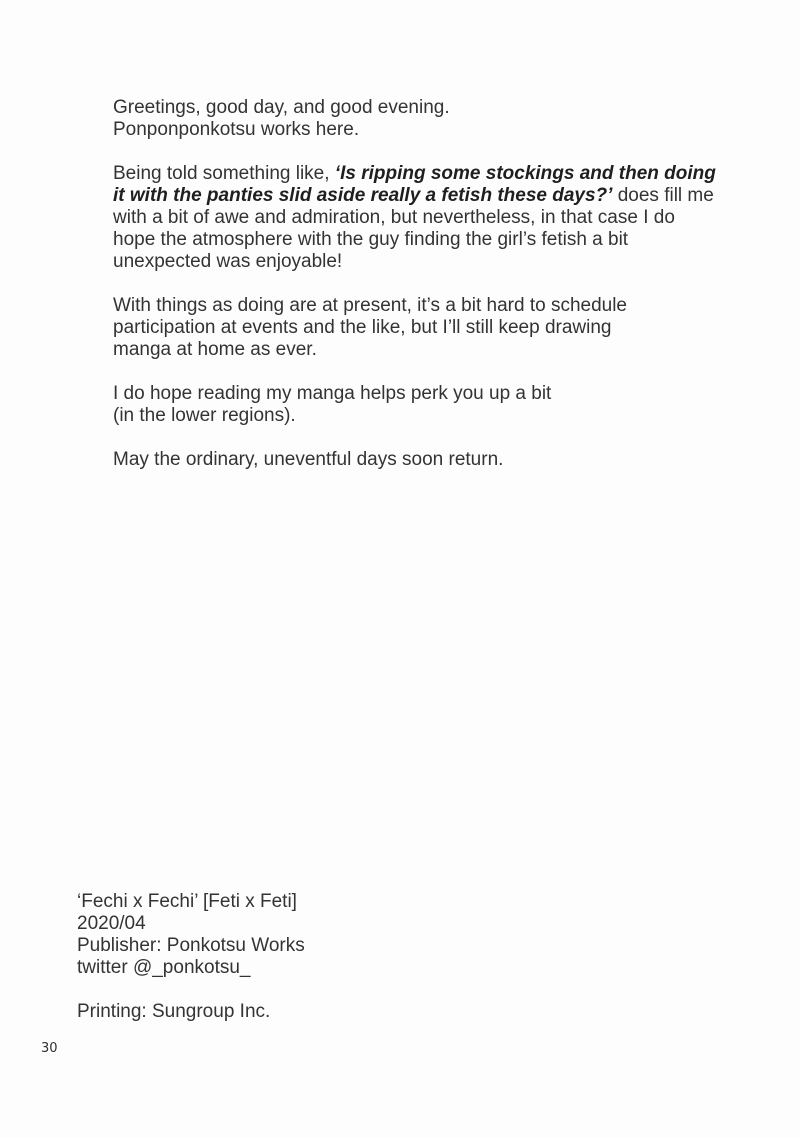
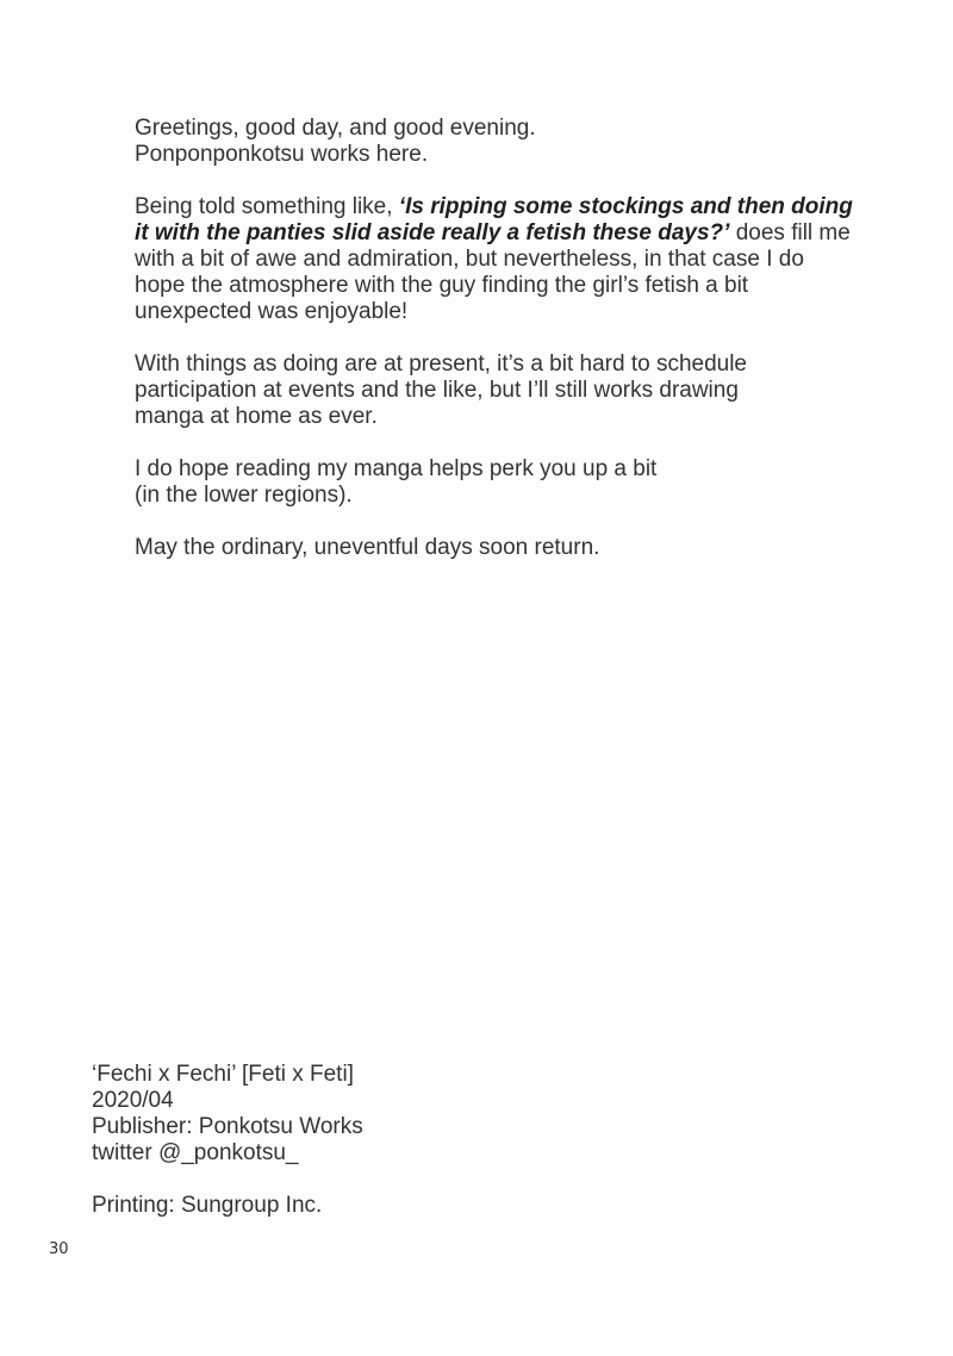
  Greetings, good day, and good evening.
  Ponponponkotsu works here.
  Being told something like, ‘Is ripping some stockings and then doing
  it with the panties slid aside really a fetish these days?’ does fill me
  with a bit of awe and admiration, but nevertheless, in that case I do
  hope the atmosphere with the guy finding the girl’s fetish a bit
  unexpected was enjoyable!
  With things as doing are at present, it’s a bit hard to schedule
- participation at events and the like, but I’ll still keep drawing
+ participation at events and the like, but I’ll still works drawing
  manga at home as ever.
  I do hope reading my manga helps perk you up a bit
  (in the lower regions).
  May the ordinary, uneventful days soon return.
  ‘Fechi x Fechi’ [Feti x Feti]
  2020/04
  Publisher: Ponkotsu Works
  twitter @_ponkotsu_
  Printing: Sungroup Inc.
  30
